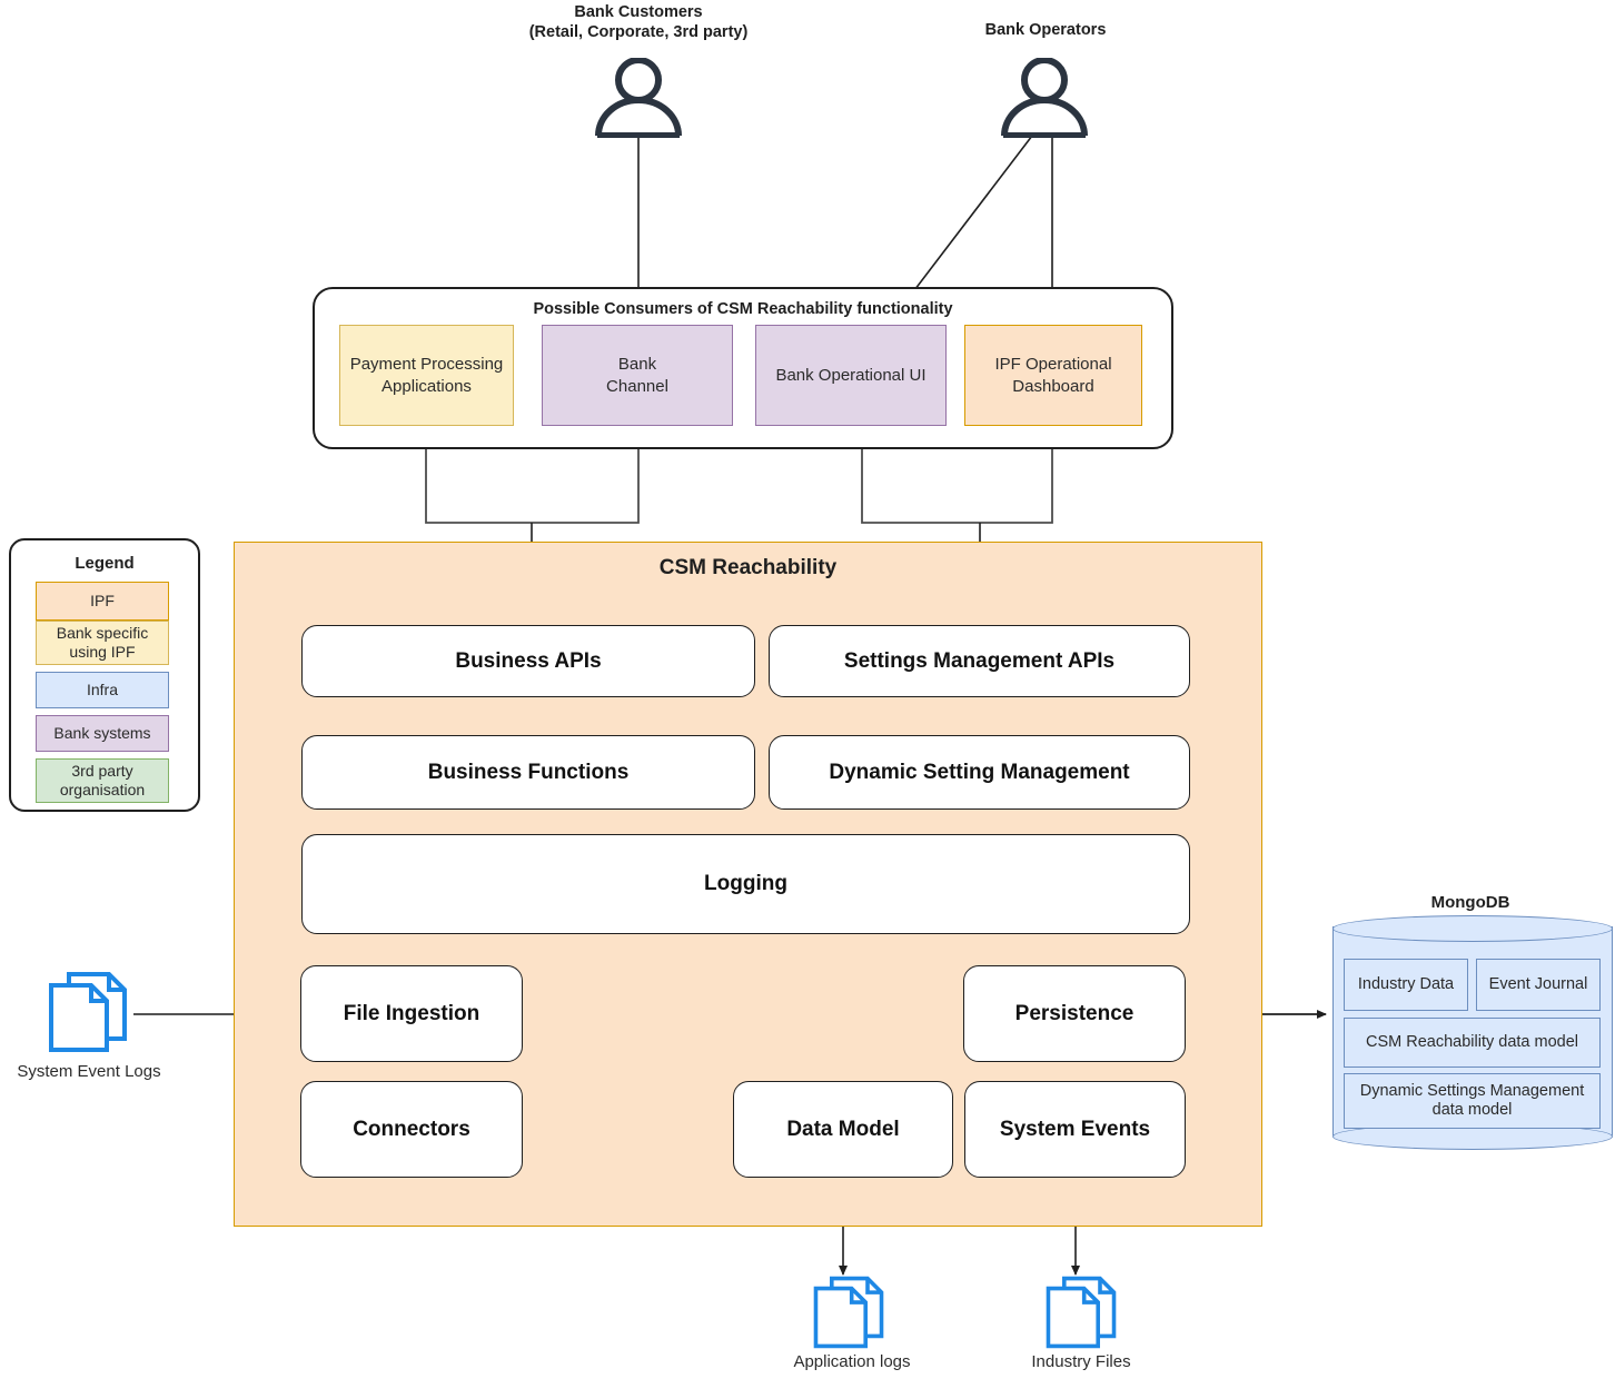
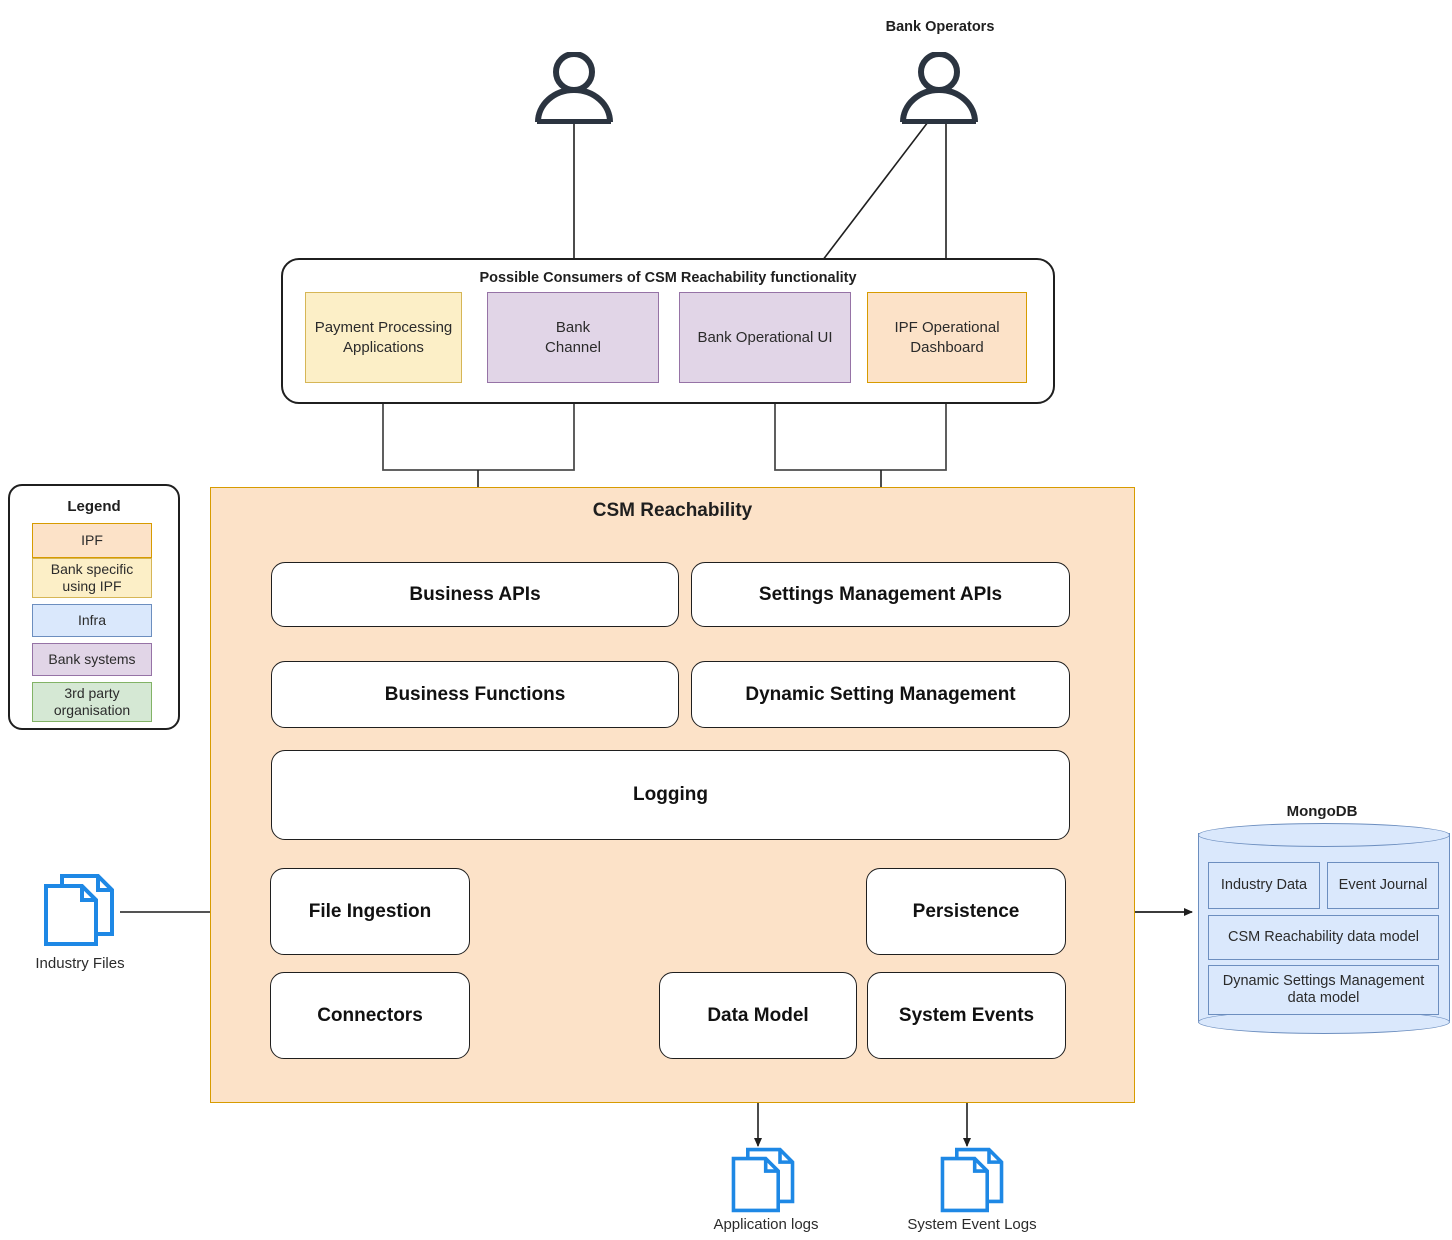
- Bank Customers
- (Retail, Corporate, 3rd party)
  Bank Operators
  Possible Consumers of CSM Reachability functionality
  Payment Processing
  Applications
  Bank
  Channel
  Bank Operational UI
  IPF Operational
  Dashboard
  Legend
  IPF
  Bank specific
  using IPF
  Infra
  Bank systems
  3rd party
  organisation
  CSM Reachability
  Business APIs
  Settings Management APIs
  Business Functions
  Dynamic Setting Management
  Logging
  File Ingestion
  Persistence
  Connectors
  Data Model
  System Events
  MongoDB
  Industry Data
  Event Journal
  CSM Reachability data model
  Dynamic Settings Management
  data model
- System Event Logs
+ Industry Files
  Application logs
- Industry Files
+ System Event Logs
